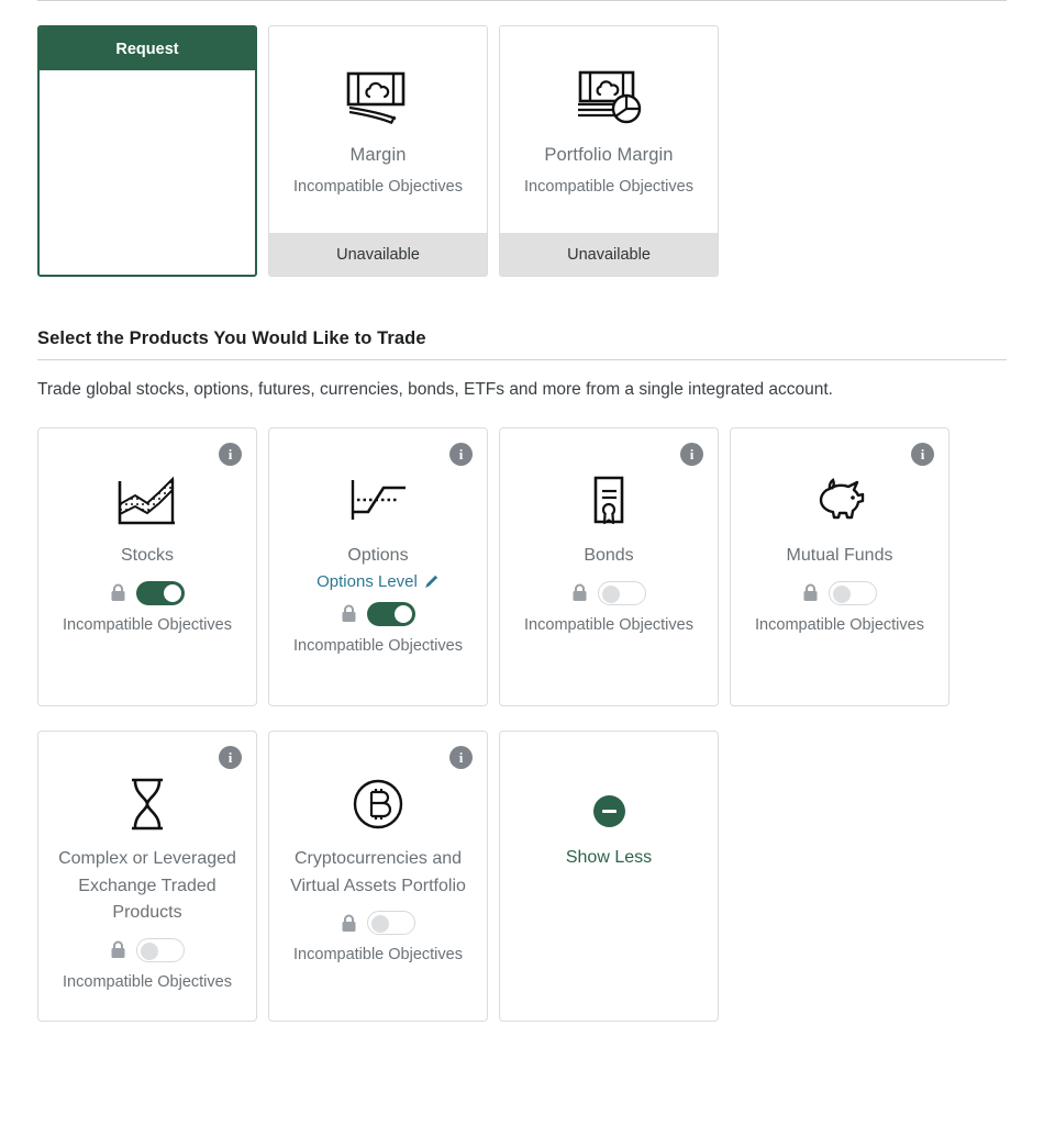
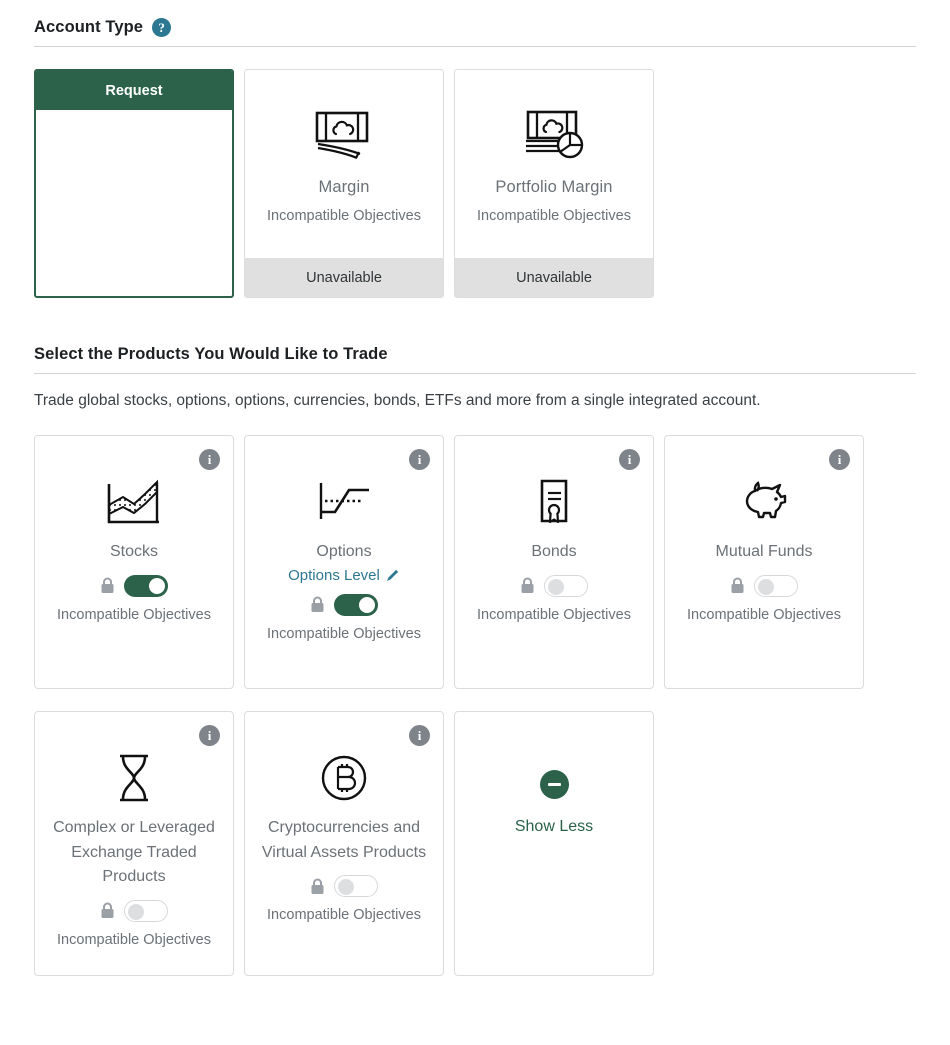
+ Account Type
+ ?
  Request
  Margin
  Incompatible Objectives
  Unavailable
  Portfolio Margin
  Incompatible Objectives
  Unavailable
  Select the Products You Would Like to Trade
- Trade global stocks, options, futures, currencies, bonds, ETFs and more from a single integrated account.
+ Trade global stocks, options, options, currencies, bonds, ETFs and more from a single integrated account.
  i
  Stocks
  Incompatible Objectives
  i
  Options
  Options Level
  Incompatible Objectives
  i
  Bonds
  Incompatible Objectives
  i
  Mutual Funds
  Incompatible Objectives
  i
  Complex or Leveraged Exchange Traded Products
  Incompatible Objectives
  i
- Cryptocurrencies and Virtual Assets Portfolio
+ Cryptocurrencies and Virtual Assets Products
  Incompatible Objectives
  Show Less
